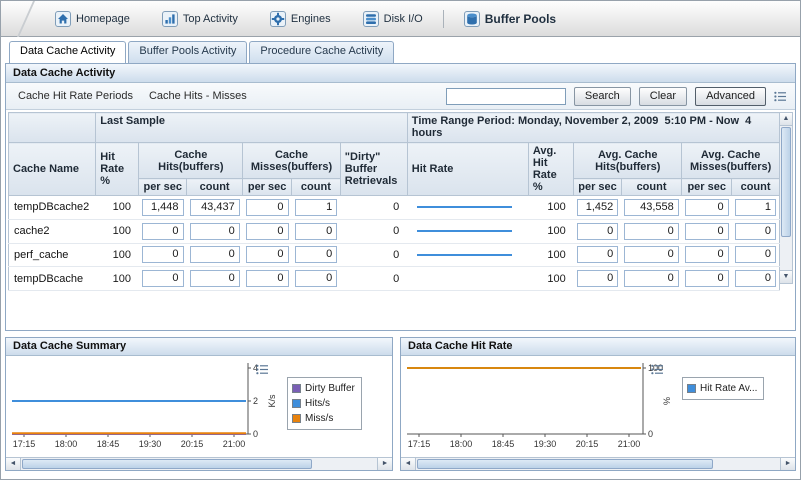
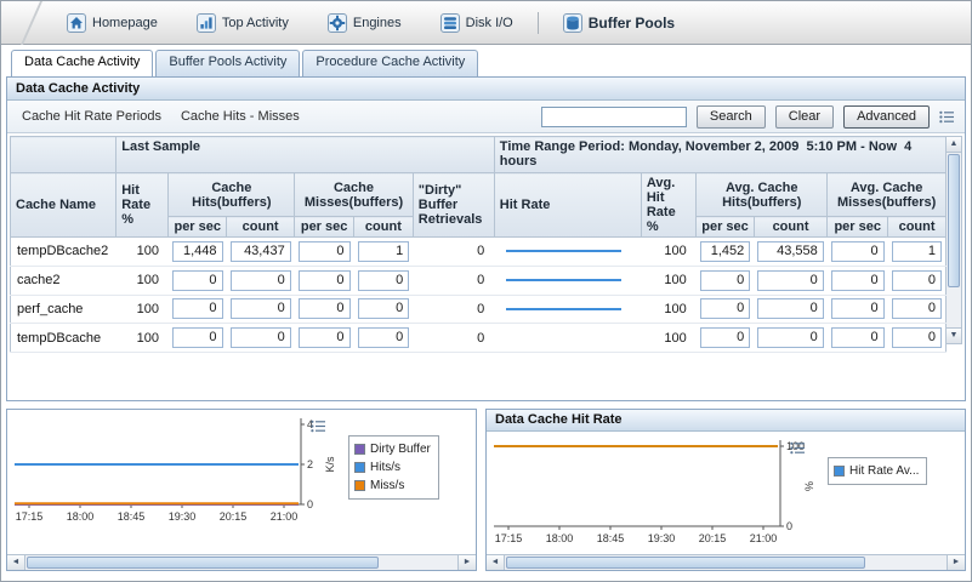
  Homepage
  Top Activity
  Engines
  Disk I/O
  Buffer Pools
  Data Cache Activity
  Buffer Pools Activity
  Procedure Cache Activity
  Data Cache Activity
  Cache Hit Rate Periods
  Cache Hits - Misses
  Search
  Clear
  Advanced
  	Last Sample	Time Range Period: Monday, November 2, 2009 5:10 PM - Now 4 hours
  Cache Name	Hit Rate %	Cache Hits(buffers)	Cache Misses(buffers)	"Dirty" Buffer Retrievals	Hit Rate	Avg. Hit Rate %	Avg. Cache Hits(buffers)	Avg. Cache Misses(buffers)
  per sec	count	per sec	count	per sec	count	per sec	count
  tempDBcache2	100	1,448	43,437	0	1	0		100	1,452	43,558	0	1
  cache2	100	0	0	0	0	0		100	0	0	0	0
  perf_cache	100	0	0	0	0	0		100	0	0	0	0
  tempDBcache	100	0	0	0	0	0		100	0	0	0	0
- Data Cache Summary
  4
  2
  0
  17:15
  18:00
  18:45
  19:30
  20:15
  21:00
  Dirty Buffer
  Hits/s
  Miss/s
  Data Cache Hit Rate
  100
  0
  17:15
  18:00
  18:45
  19:30
  20:15
  21:00
  Hit Rate Av...
